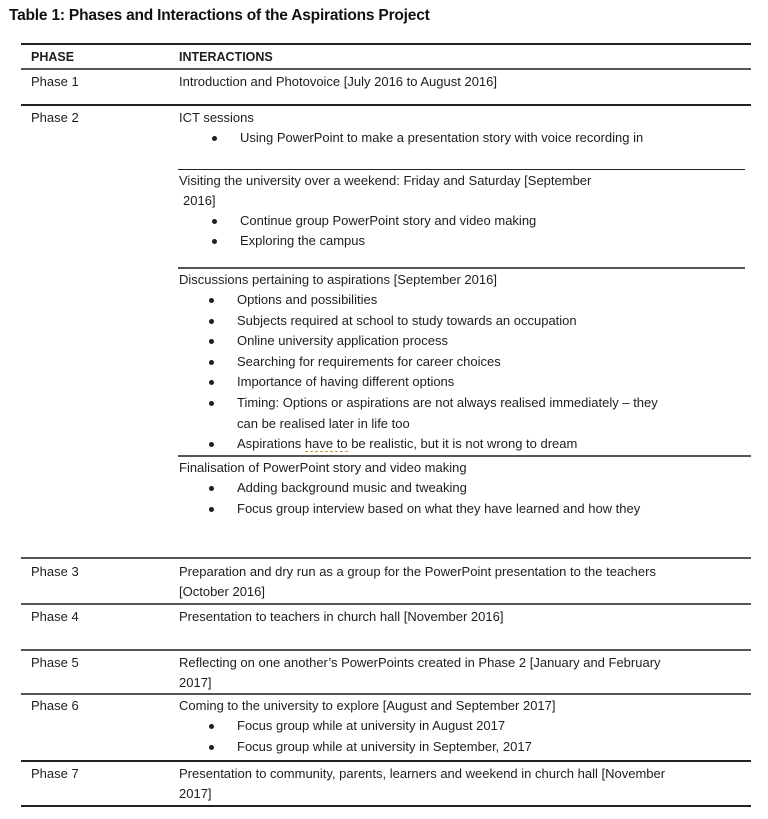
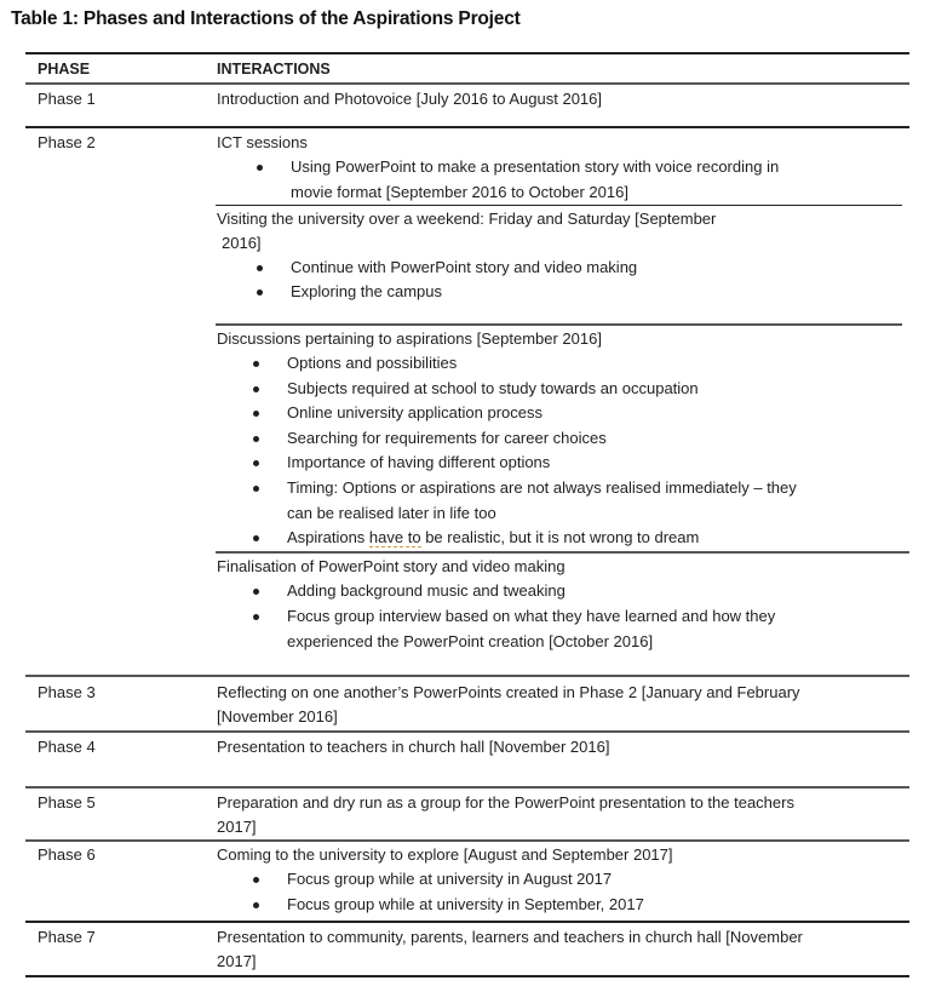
  Table 1: Phases and Interactions of the Aspirations Project
  PHASE
  INTERACTIONS
  Phase 1
  Introduction and Photovoice [July 2016 to August 2016]
  Phase 2
  ICT sessions
  Using PowerPoint to make a presentation story with voice recording in
+ movie format [September 2016 to October 2016]
  Visiting the university over a weekend: Friday and Saturday [September
  2016]
- Continue group PowerPoint story and video making
+ Continue with PowerPoint story and video making
  Exploring the campus
  Discussions pertaining to aspirations [September 2016]
  Options and possibilities
  Subjects required at school to study towards an occupation
  Online university application process
  Searching for requirements for career choices
  Importance of having different options
  Timing: Options or aspirations are not always realised immediately – they
  can be realised later in life too
  Aspirations have to be realistic, but it is not wrong to dream
  Finalisation of PowerPoint story and video making
  Adding background music and tweaking
  Focus group interview based on what they have learned and how they
+ experienced the PowerPoint creation [October 2016]
  Phase 3
- Preparation and dry run as a group for the PowerPoint presentation to the teachers
+ Reflecting on one another’s PowerPoints created in Phase 2 [January and February
- [October 2016]
+ [November 2016]
  Phase 4
  Presentation to teachers in church hall [November 2016]
  Phase 5
- Reflecting on one another’s PowerPoints created in Phase 2 [January and February
+ Preparation and dry run as a group for the PowerPoint presentation to the teachers
  2017]
  Phase 6
  Coming to the university to explore [August and September 2017]
  Focus group while at university in August 2017
  Focus group while at university in September, 2017
  Phase 7
- Presentation to community, parents, learners and weekend in church hall [November
+ Presentation to community, parents, learners and teachers in church hall [November
  2017]
